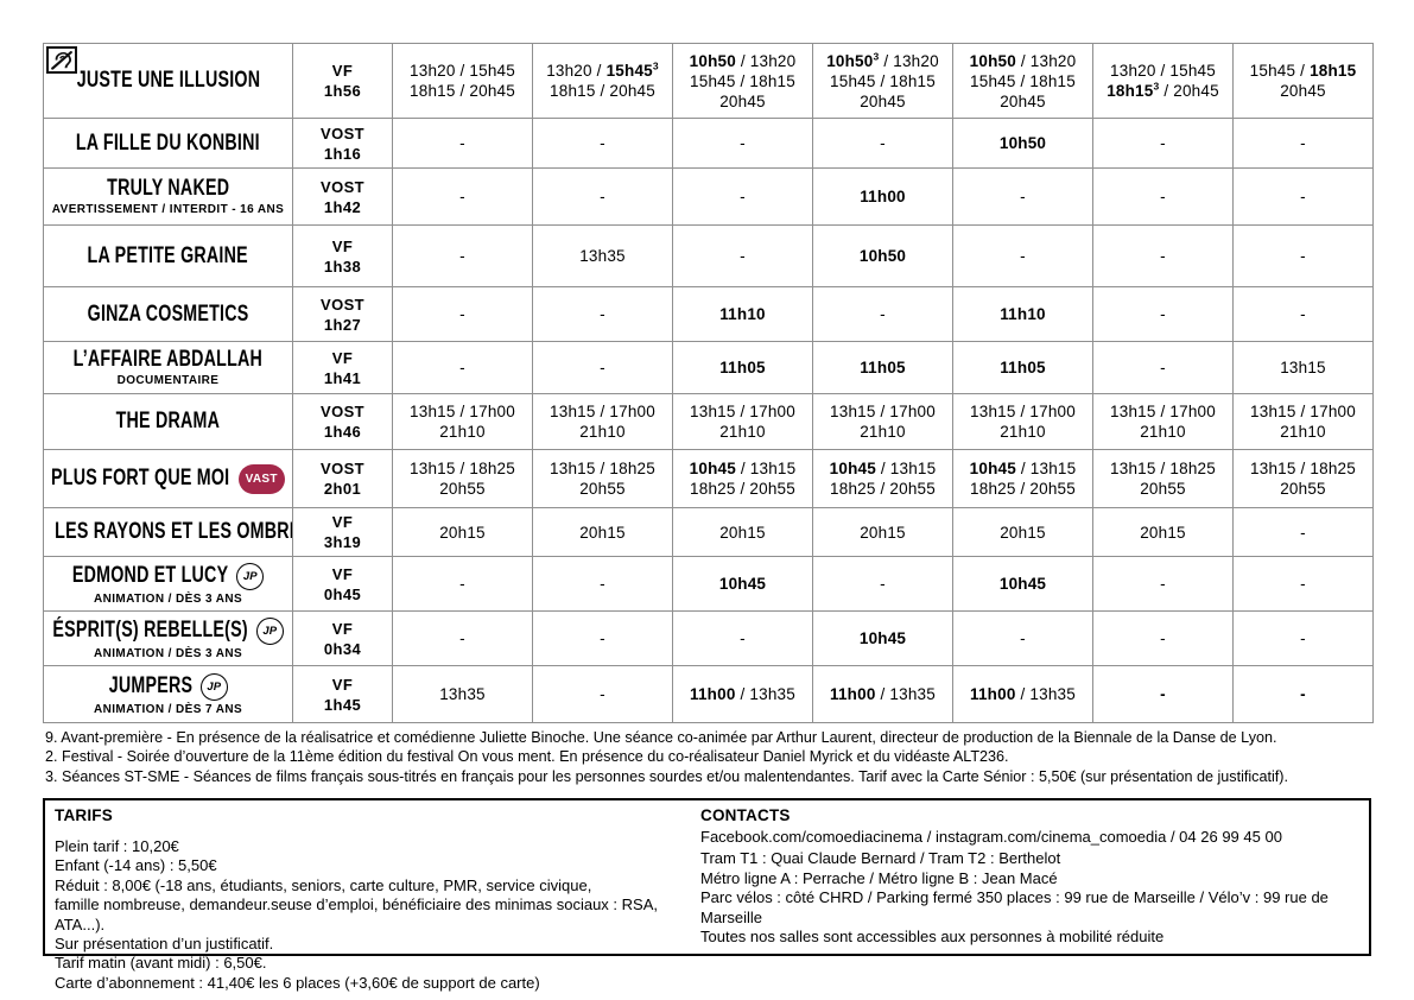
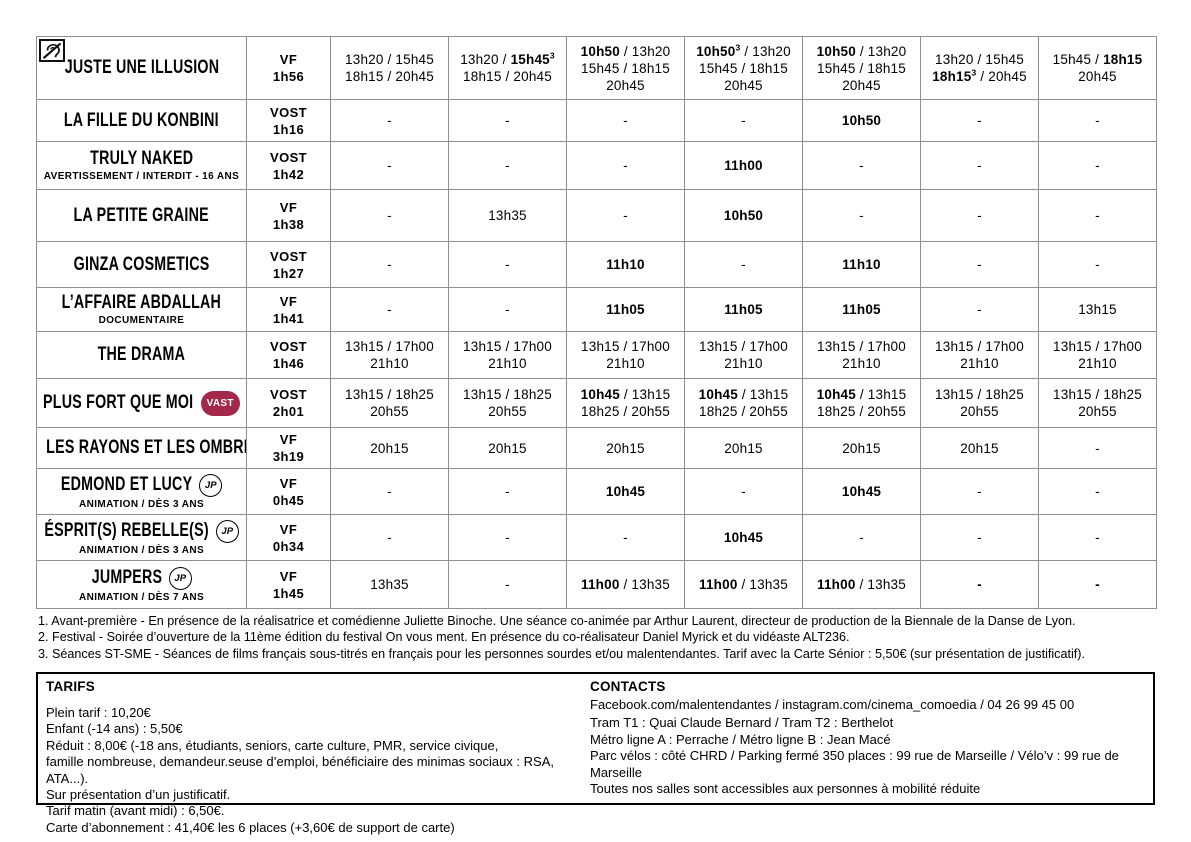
  JUSTE UNE ILLUSION	VF1h56	13h20 / 15h4518h15 / 20h45	13h20 / 15h45318h15 / 20h45	10h50 / 13h2015h45 / 18h1520h45	10h503 / 13h2015h45 / 18h1520h45	10h50 / 13h2015h45 / 18h1520h45	13h20 / 15h4518h153 / 20h45	15h45 / 18h1520h45
  LA FILLE DU KONBINI	VOST1h16	-	-	-	-	10h50	-	-
  TRULY NAKEDAVERTISSEMENT / INTERDIT - 16 ANS	VOST1h42	-	-	-	11h00	-	-	-
  LA PETITE GRAINE	VF1h38	-	13h35	-	10h50	-	-	-
  GINZA COSMETICS	VOST1h27	-	-	11h10	-	11h10	-	-
  L’AFFAIRE ABDALLAHDOCUMENTAIRE	VF1h41	-	-	11h05	11h05	11h05	-	13h15
  THE DRAMA	VOST1h46	13h15 / 17h0021h10	13h15 / 17h0021h10	13h15 / 17h0021h10	13h15 / 17h0021h10	13h15 / 17h0021h10	13h15 / 17h0021h10	13h15 / 17h0021h10
  PLUS FORT QUE MOI VAST	VOST2h01	13h15 / 18h2520h55	13h15 / 18h2520h55	10h45 / 13h1518h25 / 20h55	10h45 / 13h1518h25 / 20h55	10h45 / 13h1518h25 / 20h55	13h15 / 18h2520h55	13h15 / 18h2520h55
  LES RAYONS ET LES OMBR	VF3h19	20h15	20h15	20h15	20h15	20h15	20h15	-
  EDMOND ET LUCY JPANIMATION / DÈS 3 ANS	VF0h45	-	-	10h45	-	10h45	-	-
  ÉSPRIT(S) REBELLE(S) JPANIMATION / DÈS 3 ANS	VF0h34	-	-	-	10h45	-	-	-
  JUMPERS JPANIMATION / DÈS 7 ANS	VF1h45	13h35	-	11h00 / 13h35	11h00 / 13h35	11h00 / 13h35	-	-
- 9. Avant-première - En présence de la réalisatrice et comédienne Juliette Binoche. Une séance co-animée par Arthur Laurent, directeur de production de la Biennale de la Danse de Lyon.
+ 1. Avant-première - En présence de la réalisatrice et comédienne Juliette Binoche. Une séance co-animée par Arthur Laurent, directeur de production de la Biennale de la Danse de Lyon.
  2. Festival - Soirée d’ouverture de la 11ème édition du festival On vous ment. En présence du co-réalisateur Daniel Myrick et du vidéaste ALT236.
  3. Séances ST-SME - Séances de films français sous-titrés en français pour les personnes sourdes et/ou malentendantes. Tarif avec la Carte Sénior : 5,50€ (sur présentation de justificatif).
  TARIFS
  Plein tarif : 10,20€
  Enfant (-14 ans) : 5,50€
  Réduit : 8,00€ (-18 ans, étudiants, seniors, carte culture, PMR, service civique,
  famille nombreuse, demandeur.seuse d’emploi, bénéficiaire des minimas sociaux : RSA, ATA...).
  Sur présentation d’un justificatif.
  Tarif matin (avant midi) : 6,50€.
  Carte d’abonnement : 41,40€ les 6 places (+3,60€ de support de carte)
  CONTACTS
- Facebook.com/comoediacinema / instagram.com/cinema_comoedia / 04 26 99 45 00
+ Facebook.com/malentendantes / instagram.com/cinema_comoedia / 04 26 99 45 00
  Tram T1 : Quai Claude Bernard / Tram T2 : Berthelot
  Métro ligne A : Perrache / Métro ligne B : Jean Macé
  Parc vélos : côté CHRD / Parking fermé 350 places : 99 rue de Marseille / Vélo’v : 99 rue de Marseille
  Toutes nos salles sont accessibles aux personnes à mobilité réduite
